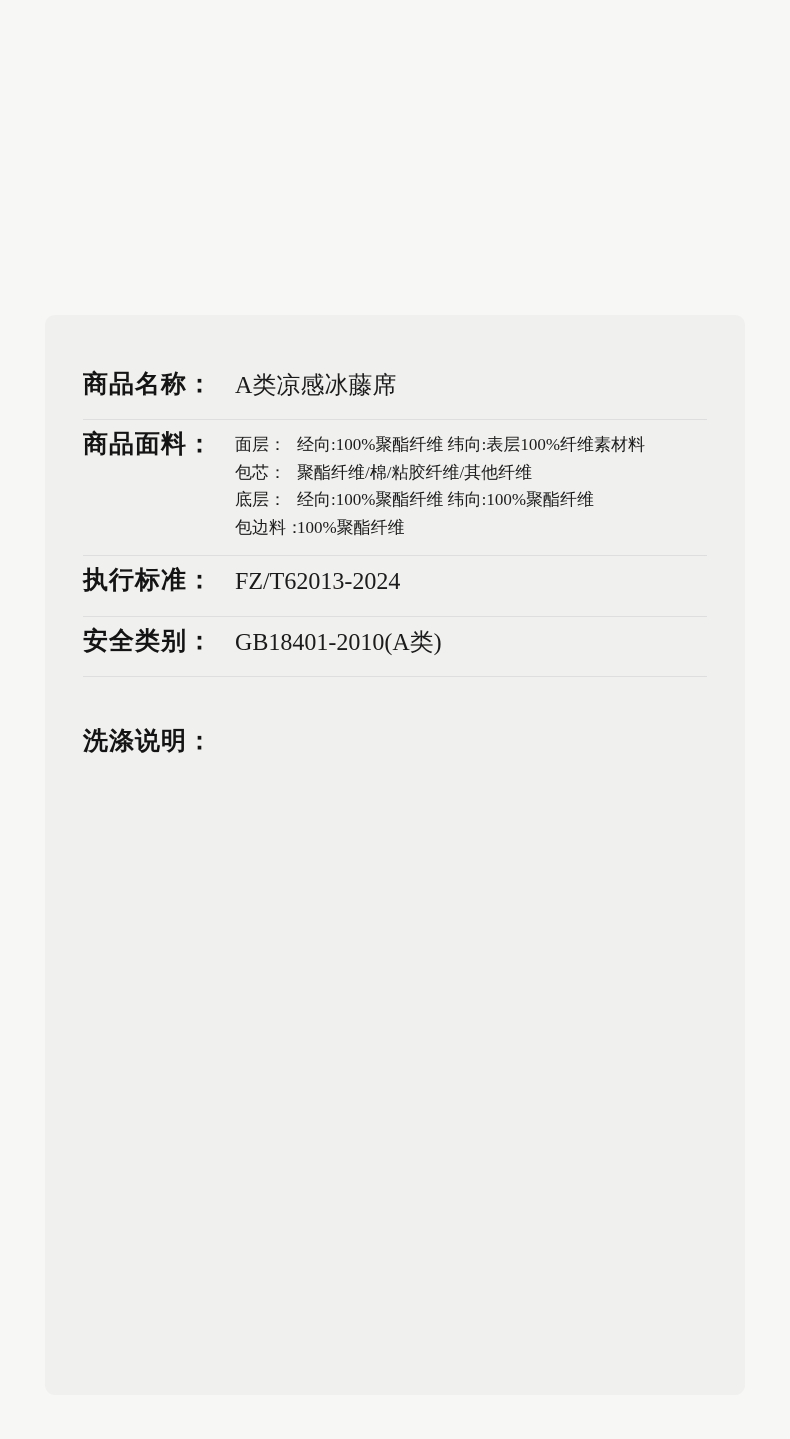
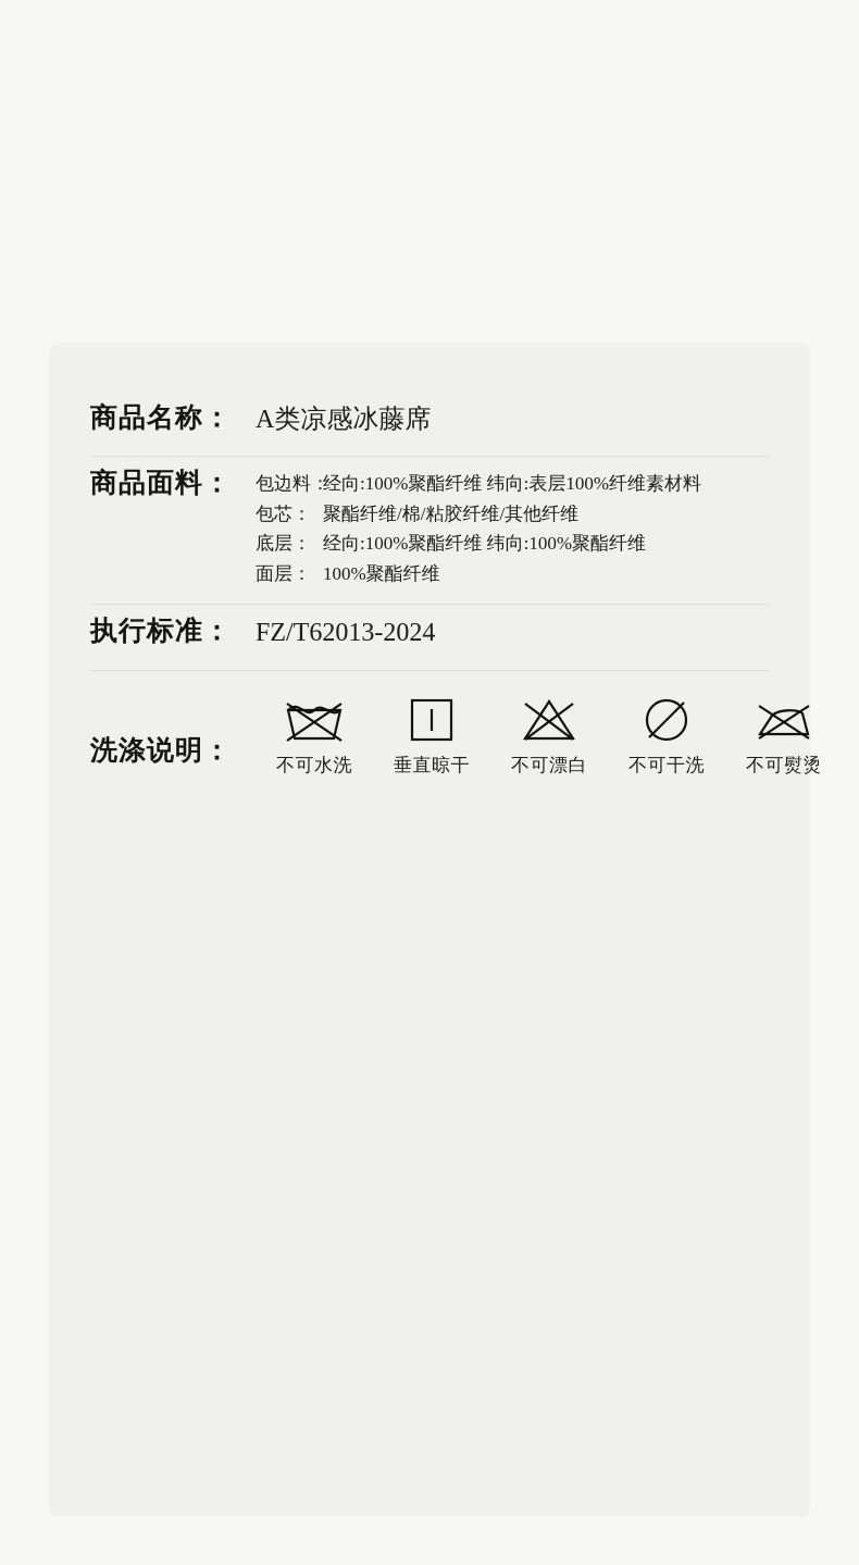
  商品名称：
  A类凉感冰藤席
  商品面料：
- 面层：
+ 包边料：
  经向:100%聚酯纤维 纬向:表层100%纤维素材料
  包芯：
  聚酯纤维/棉/粘胶纤维/其他纤维
  底层：
  经向:100%聚酯纤维 纬向:100%聚酯纤维
- 包边料：
+ 面层：
  100%聚酯纤维
  执行标准：
  FZ/T62013-2024
- 安全类别：
- GB18401-2010(A类)
  洗涤说明：
+ 不可水洗
+ 垂直晾干
+ 不可漂白
+ 不可干洗
+ 不可熨烫
